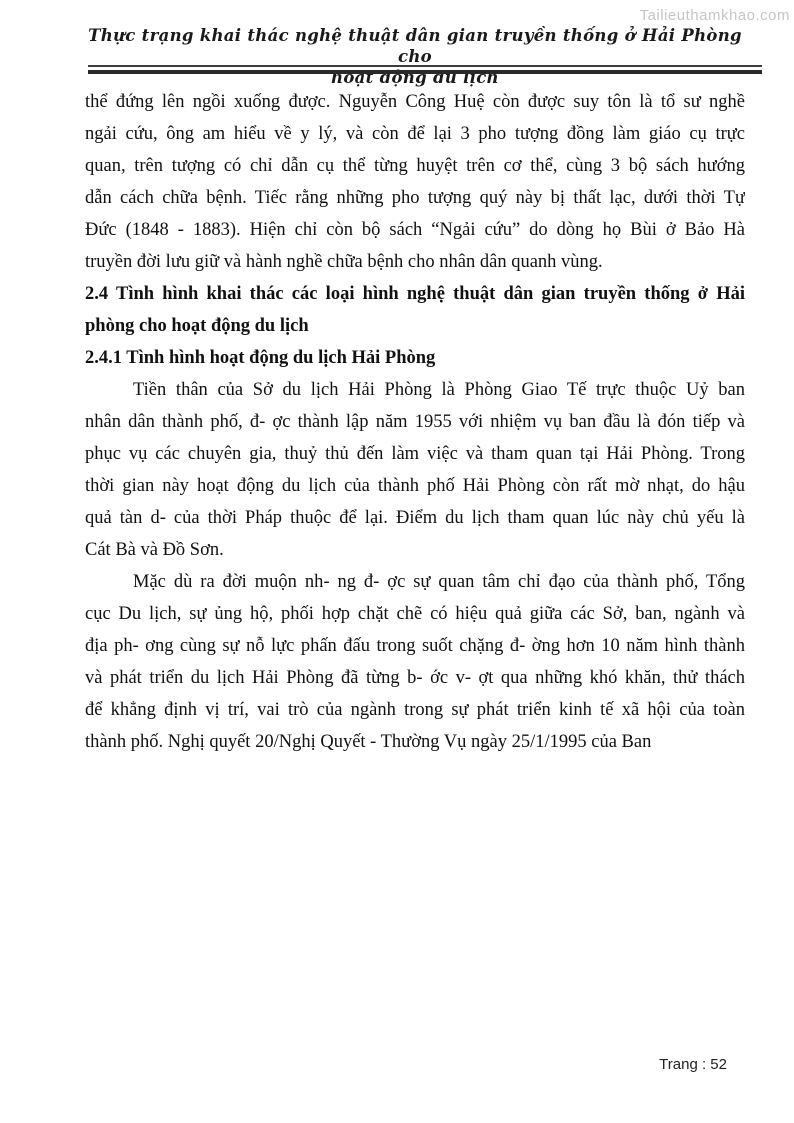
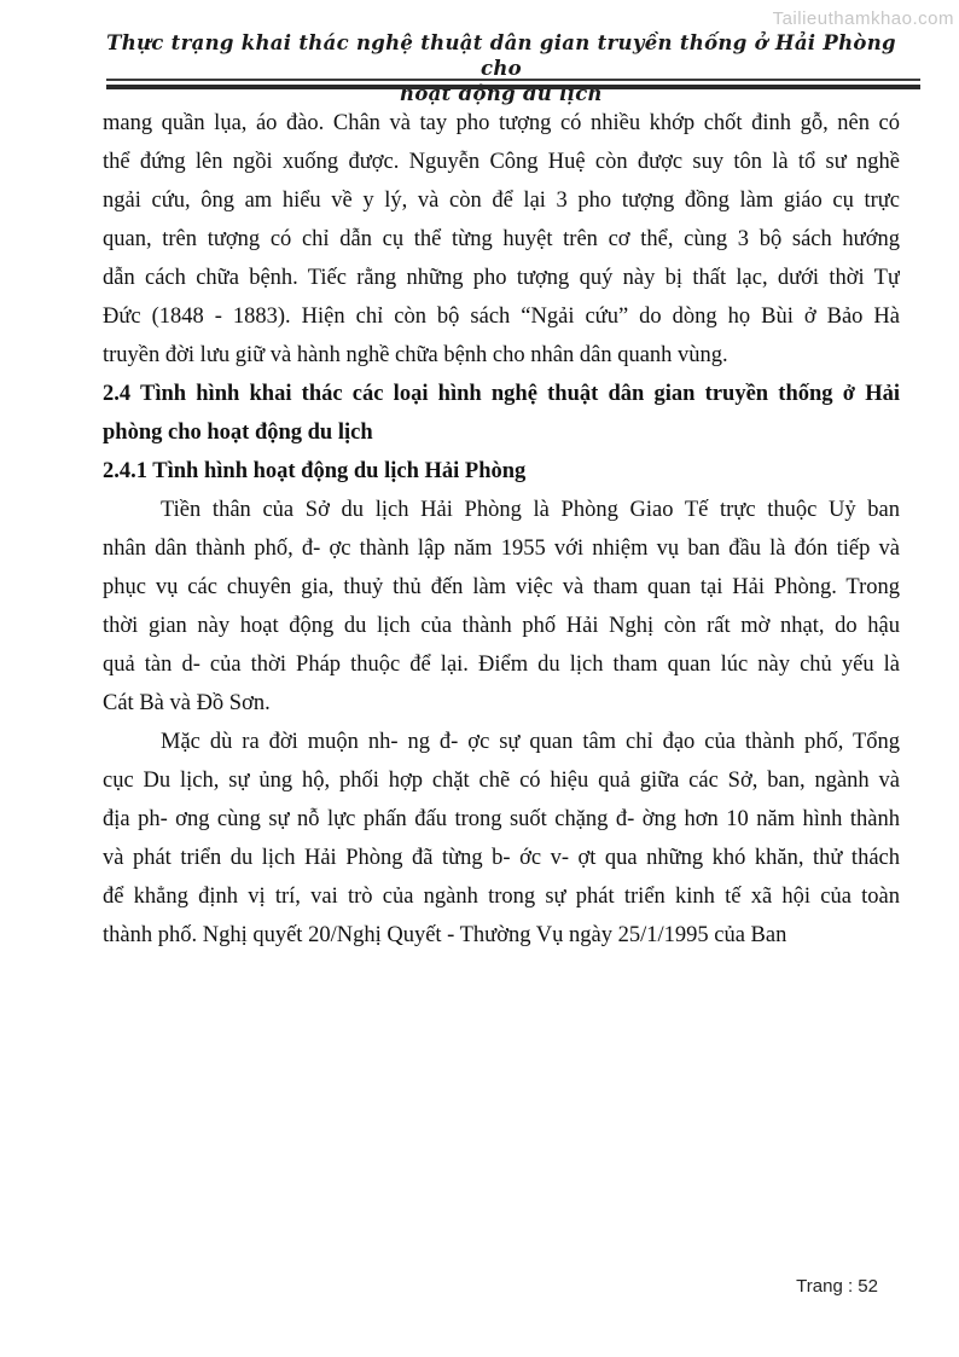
  Tailieuthamkhao.com
  Thực trạng khai thác nghệ thuật dân gian truyền thống ở Hải Phòng cho
  hoạt động du lịch
+ mang quần lụa, áo đào. Chân và tay pho tượng có nhiều khớp chốt đinh gỗ, nên có
  thể đứng lên ngồi xuống được. Nguyễn Công Huệ còn được suy tôn là tổ sư nghề
  ngải cứu, ông am hiểu về y lý, và còn để lại 3 pho tượng đồng làm giáo cụ trực
  quan, trên tượng có chỉ dẫn cụ thể từng huyệt trên cơ thể, cùng 3 bộ sách hướng
  dẫn cách chữa bệnh. Tiếc rằng những pho tượng quý này bị thất lạc, dưới thời Tự
  Đức (1848 - 1883). Hiện chỉ còn bộ sách “Ngải cứu” do dòng họ Bùi ở Bảo Hà
  truyền đời lưu giữ và hành nghề chữa bệnh cho nhân dân quanh vùng.
  2.4 Tình hình khai thác các loại hình nghệ thuật dân gian truyền thống ở Hải
  phòng cho hoạt động du lịch
  2.4.1 Tình hình hoạt động du lịch Hải Phòng
  Tiền thân của Sở du lịch Hải Phòng là Phòng Giao Tế trực thuộc Uỷ ban
  nhân dân thành phố, đ- ợc thành lập năm 1955 với nhiệm vụ ban đầu là đón tiếp và
  phục vụ các chuyên gia, thuỷ thủ đến làm việc và tham quan tại Hải Phòng. Trong
- thời gian này hoạt động du lịch của thành phố Hải Phòng còn rất mờ nhạt, do hậu
+ thời gian này hoạt động du lịch của thành phố Hải Nghị còn rất mờ nhạt, do hậu
  quả tàn d- của thời Pháp thuộc để lại. Điểm du lịch tham quan lúc này chủ yếu là
  Cát Bà và Đồ Sơn.
  Mặc dù ra đời muộn nh- ng đ- ợc sự quan tâm chỉ đạo của thành phố, Tổng
  cục Du lịch, sự ủng hộ, phối hợp chặt chẽ có hiệu quả giữa các Sở, ban, ngành và
  địa ph- ơng cùng sự nỗ lực phấn đấu trong suốt chặng đ- ờng hơn 10 năm hình thành
  và phát triển du lịch Hải Phòng đã từng b- ớc v- ợt qua những khó khăn, thử thách
  để khẳng định vị trí, vai trò của ngành trong sự phát triển kinh tế xã hội của toàn
  thành phố. Nghị quyết 20/Nghị Quyết - Thường Vụ ngày 25/1/1995 của Ban
  Trang : 52
